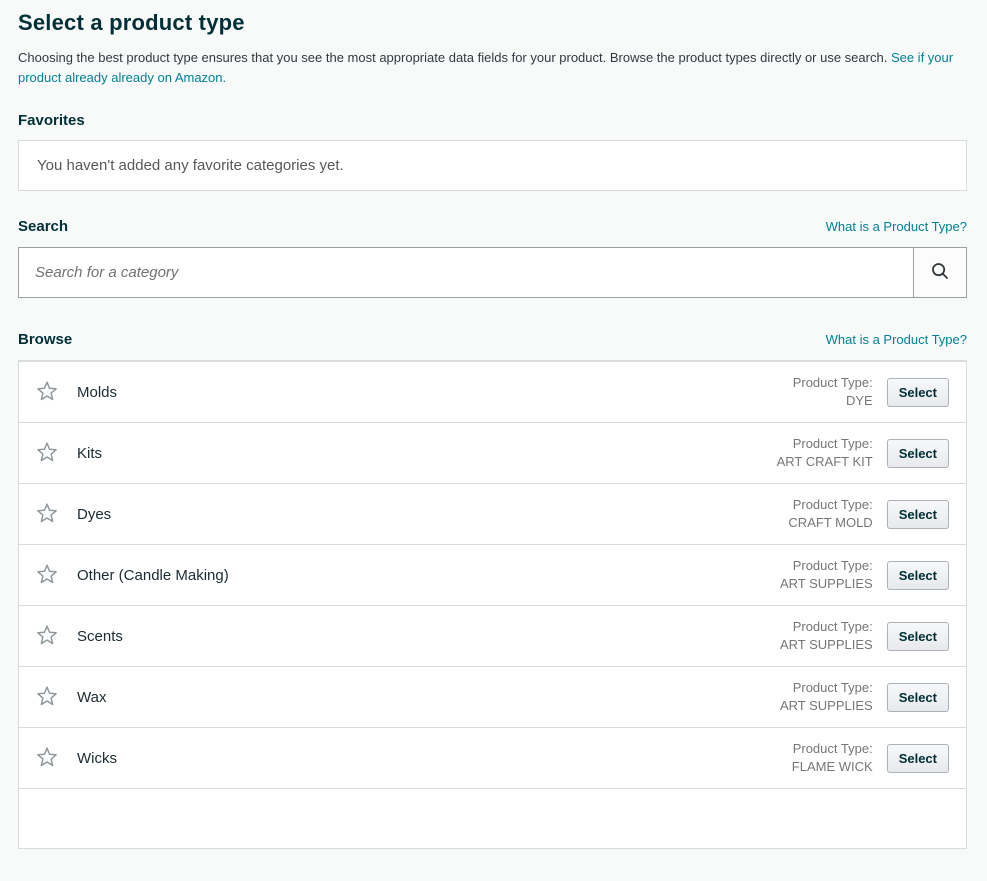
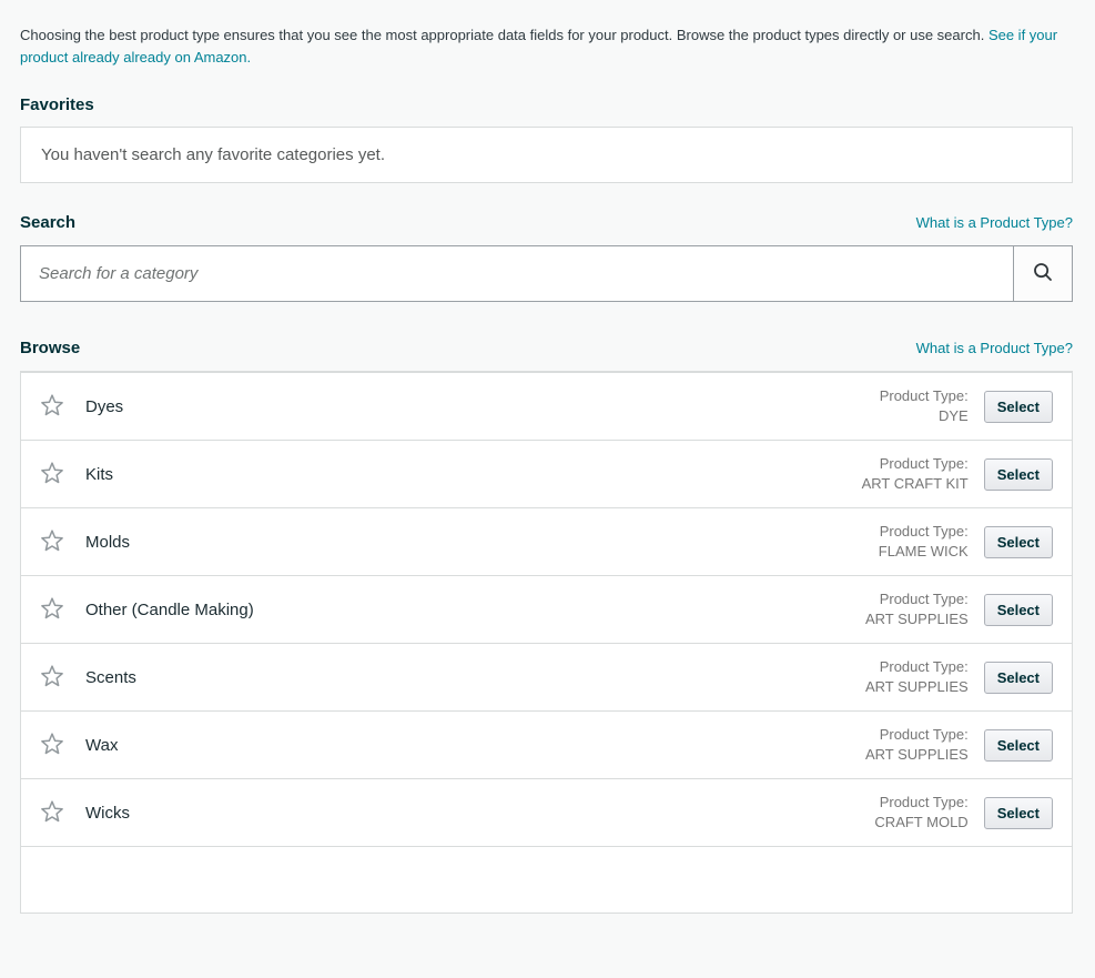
- Select a product type
  Choosing the best product type ensures that you see the most appropriate data fields for your product. Browse the product types directly or use search. See if your product already already on Amazon.
  Favorites
- You haven't added any favorite categories yet.
+ You haven't search any favorite categories yet.
  Search
  What is a Product Type?
  Search for a category
  Browse
  What is a Product Type?
- Molds
+ Dyes
  Product Type:
  DYE
  Select
  Kits
  Product Type:
  ART CRAFT KIT
  Select
- Dyes
+ Molds
  Product Type:
- CRAFT MOLD
+ FLAME WICK
  Select
  Other (Candle Making)
  Product Type:
  ART SUPPLIES
  Select
  Scents
  Product Type:
  ART SUPPLIES
  Select
  Wax
  Product Type:
  ART SUPPLIES
  Select
  Wicks
  Product Type:
- FLAME WICK
+ CRAFT MOLD
  Select
